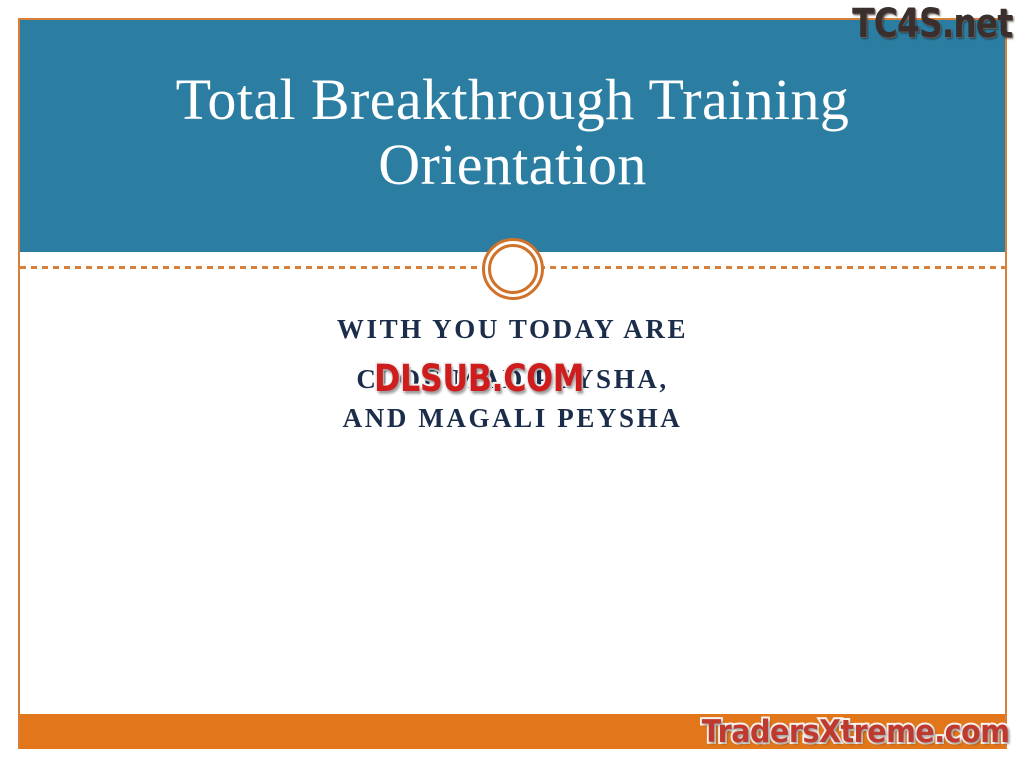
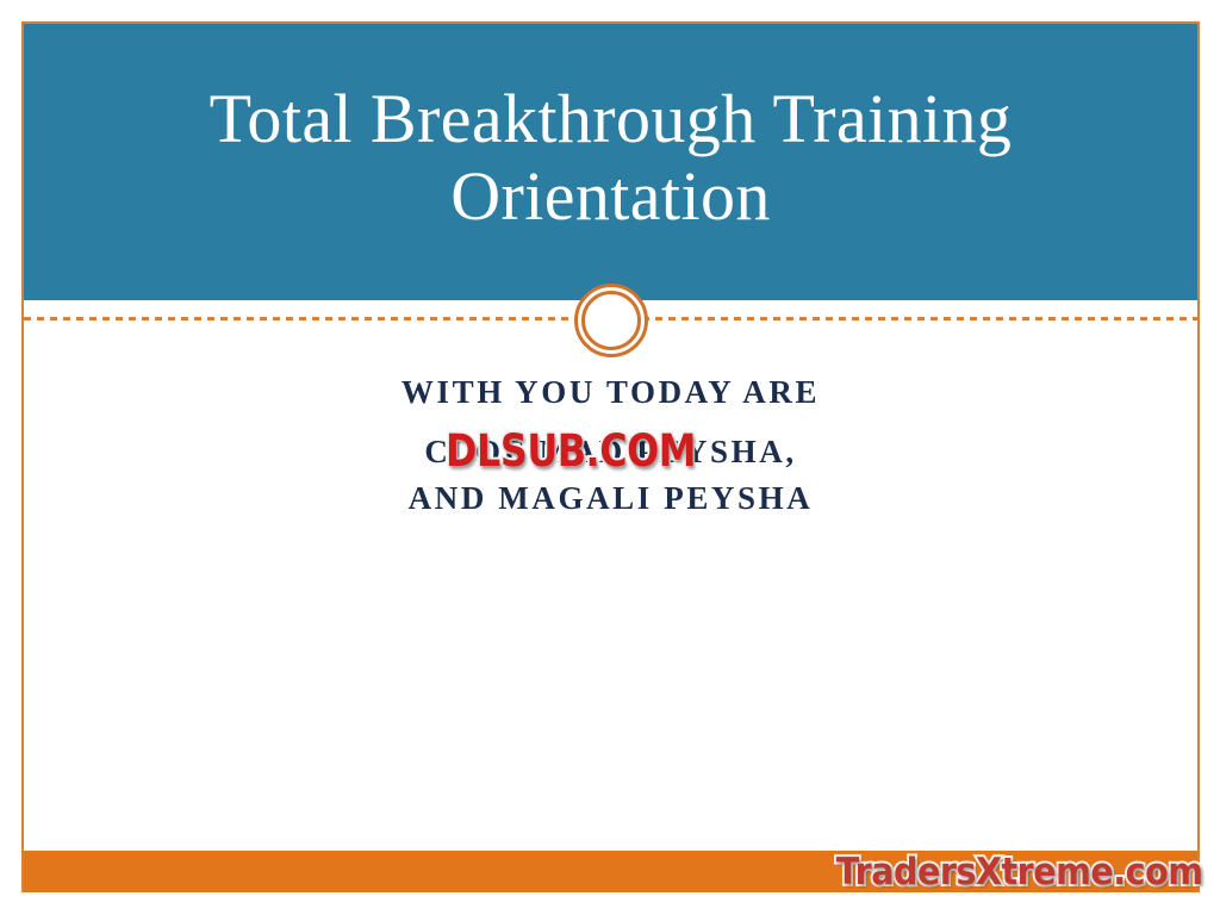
  Total Breakthrough Training
  Orientation
  WITH YOU TODAY ARE
  CLOE MAD PEYSHA,
  AND MAGALI PEYSHA
- TC4S.net
  DLSUB.COM
  TradersXtreme.com
